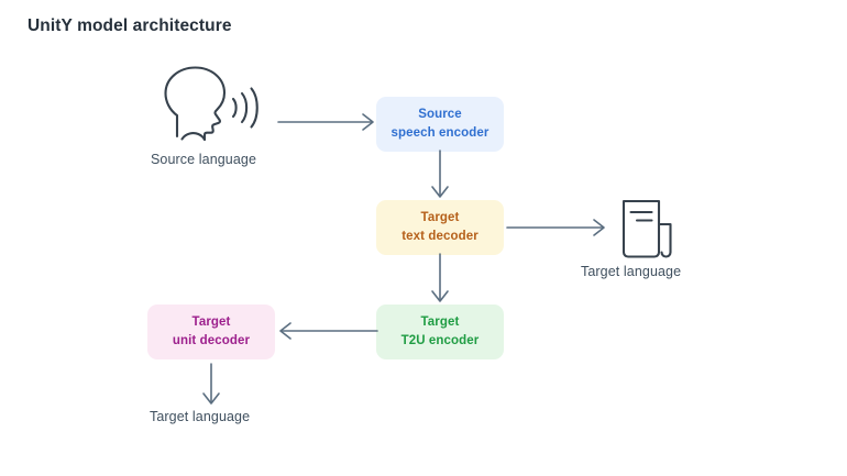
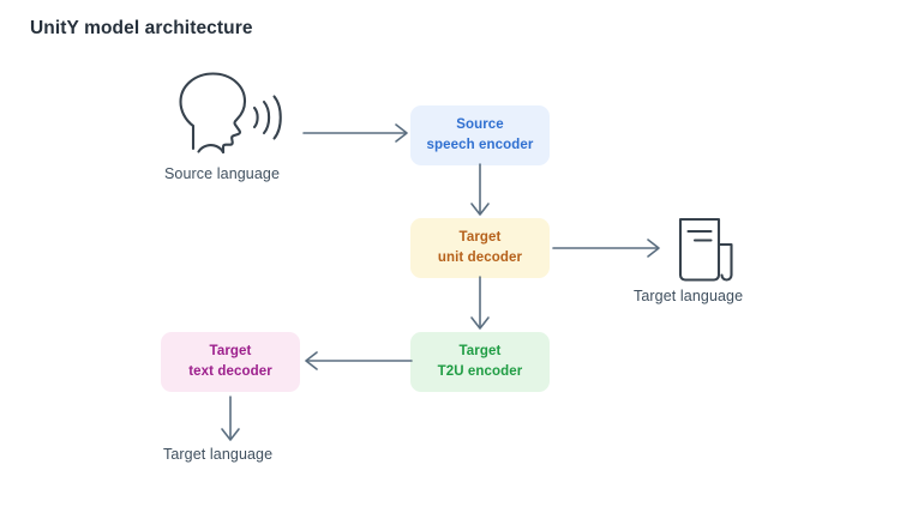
  UnitY model architecture
  Source language
  Source
  speech encoder
  Target
- text decoder
+ unit decoder
  Target language
  Target
  T2U encoder
  Target
- unit decoder
+ text decoder
  Target language
